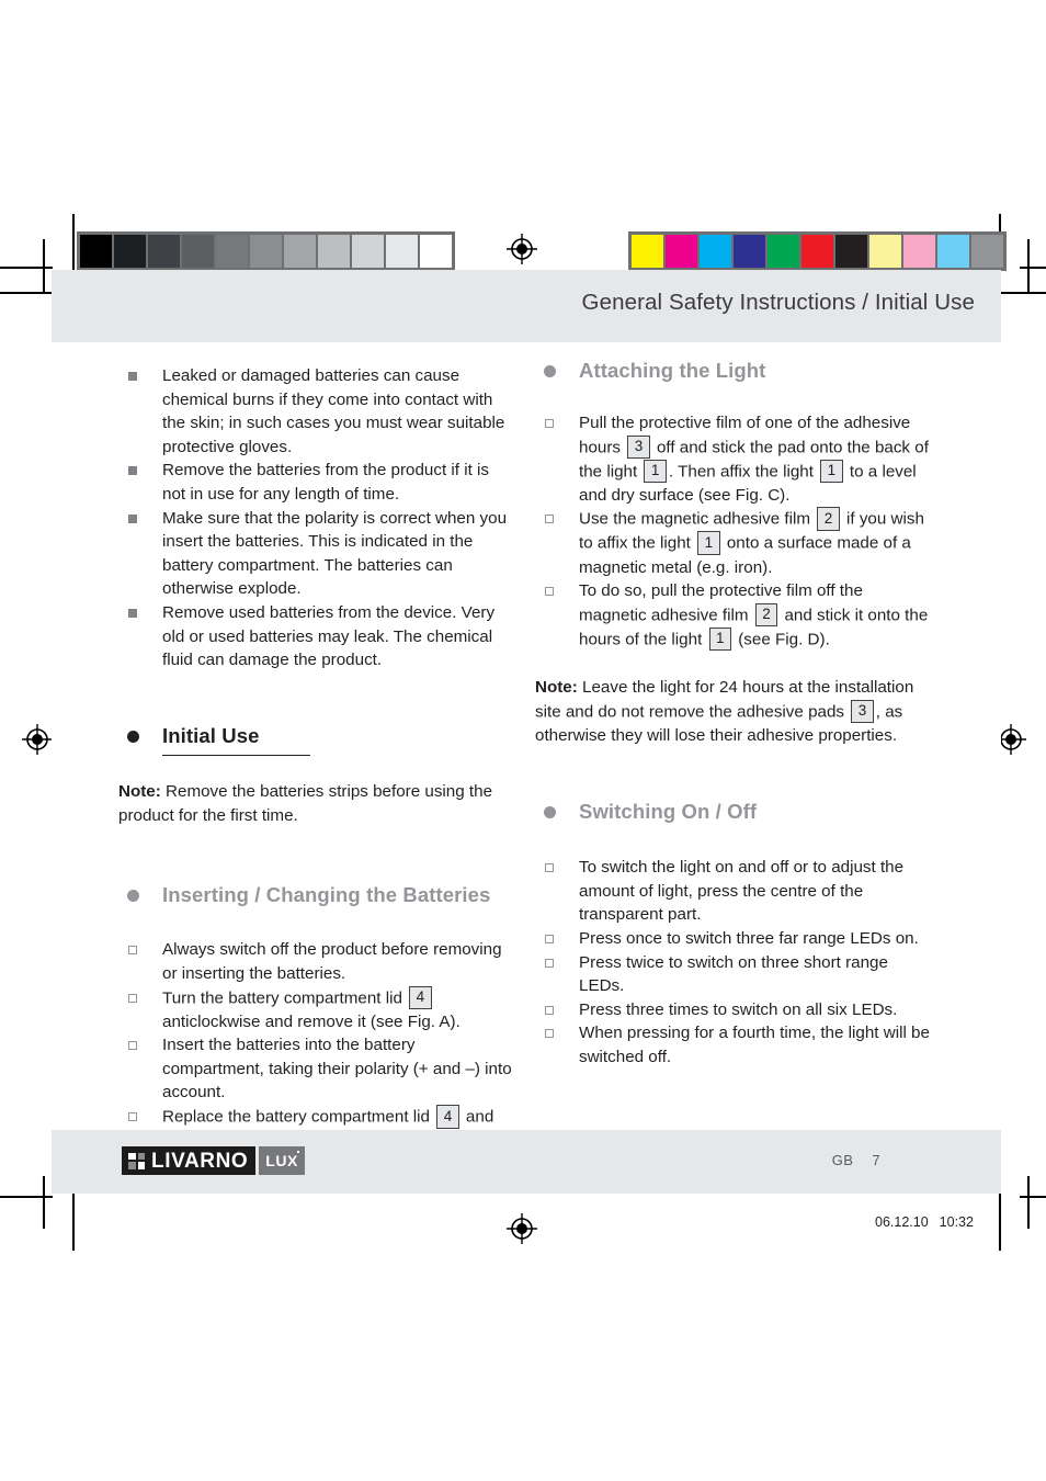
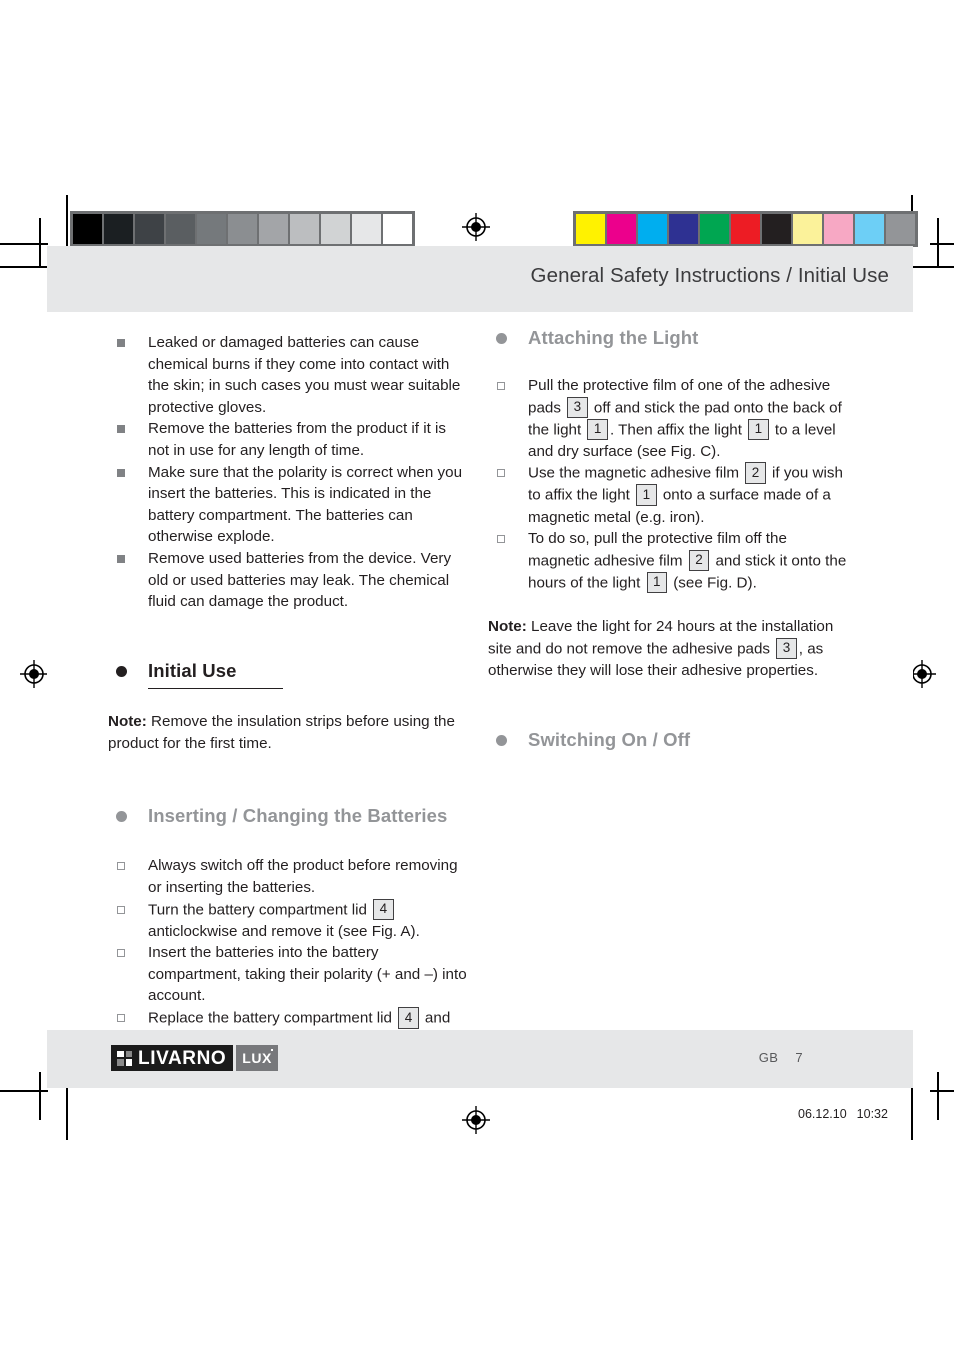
  General Safety Instructions / Initial Use
  Leaked or damaged batteries can cause chemical burns if they come into contact with the skin; in such cases you must wear suitable protective gloves.
  Remove the batteries from the product if it is not in use for any length of time.
  Make sure that the polarity is correct when you insert the batteries. This is indicated in the battery compartment. The batteries can otherwise explode.
  Remove used batteries from the device. Very old or used batteries may leak. The chemical fluid can damage the product.
  Initial Use
- Note: Remove the batteries strips before using the product for the first time.
+ Note: Remove the insulation strips before using the product for the first time.
  Inserting / Changing the Batteries
  Always switch off the product before removing or inserting the batteries.
  Turn the battery compartment lid 4 anticlockwise and remove it (see Fig. A).
  Insert the batteries into the battery compartment, taking their polarity (+ and –) into account.
  Attaching the Light
- Pull the protective film of one of the adhesive hours 3 off and stick the pad onto the back of the light 1 . Then affix the light 1 to a level and dry surface (see Fig. C).
+ Pull the protective film of one of the adhesive pads 3 off and stick the pad onto the back of the light 1 . Then affix the light 1 to a level and dry surface (see Fig. C).
  Use the magnetic adhesive film 2 if you wish to affix the light 1 onto a surface made of a magnetic metal (e.g. iron).
  To do so, pull the protective film off the magnetic adhesive film 2 and stick it onto the hours of the light 1 (see Fig. D).
  Note: Leave the light for 24 hours at the installation site and do not remove the adhesive pads 3 , as otherwise they will lose their adhesive properties.
  Switching On / Off
- To switch the light on and off or to adjust the amount of light, press the centre of the transparent part.
- Press once to switch three far range LEDs on.
- Press twice to switch on three short range LEDs.
- Press three times to switch on all six LEDs.
- When pressing for a fourth time, the light will be switched off.
  LIVARNO
  LUX
  GB 7
  06.12.10 10:32
